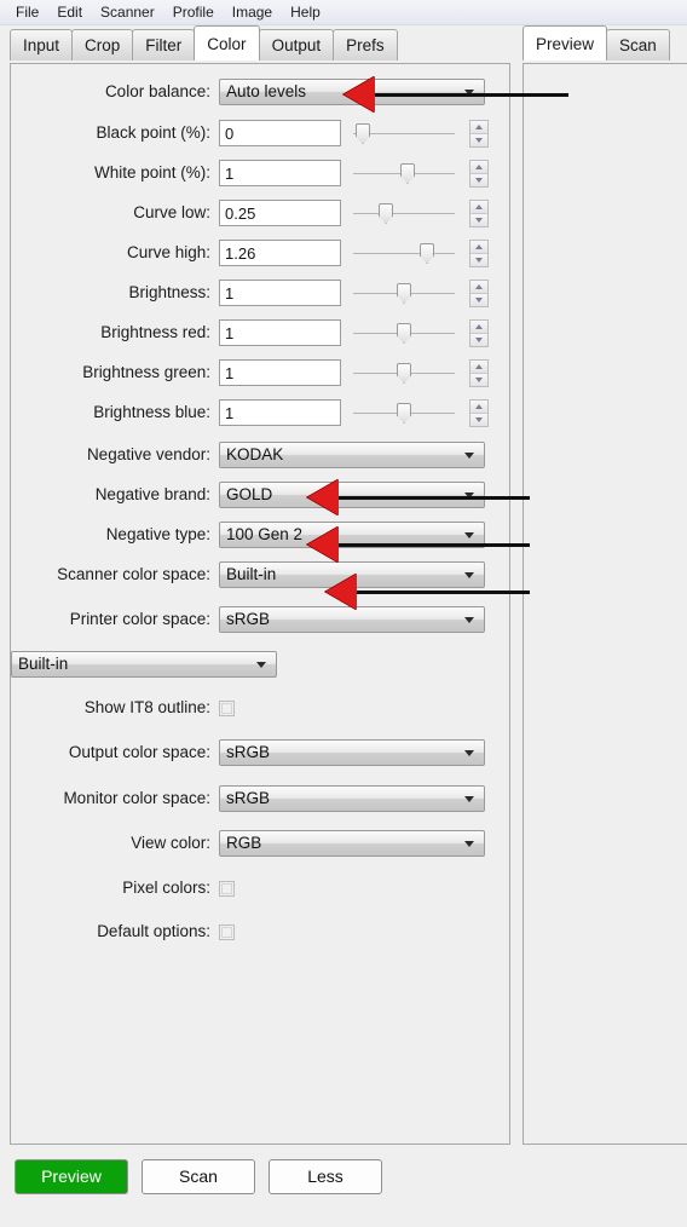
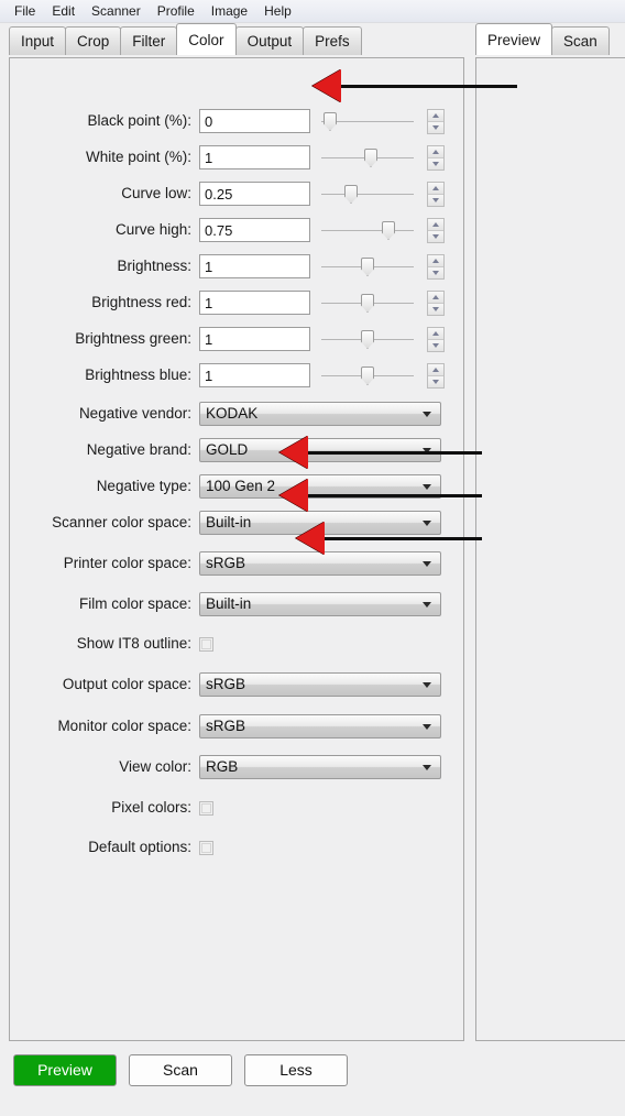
  File
  Edit
  Scanner
  Profile
  Image
  Help
  Input
  Crop
  Filter
  Color
  Output
  Prefs
  Preview
  Scan
- Color balance:
- Auto levels
  Black point (%):
  0
  White point (%):
  1
  Curve low:
  0.25
  Curve high:
- 1.26
+ 0.75
  Brightness:
  1
  Brightness red:
  1
  Brightness green:
  1
  Brightness blue:
  1
  Negative vendor:
  KODAK
  Negative brand:
  GOLD
  Negative type:
  100 Gen 2
  Scanner color space:
  Built-in
  Printer color space:
  sRGB
+ Film color space:
  Built-in
  Show IT8 outline:
  Output color space:
  sRGB
  Monitor color space:
  sRGB
  View color:
  RGB
  Pixel colors:
  Default options:
  Preview
  Scan
  Less
